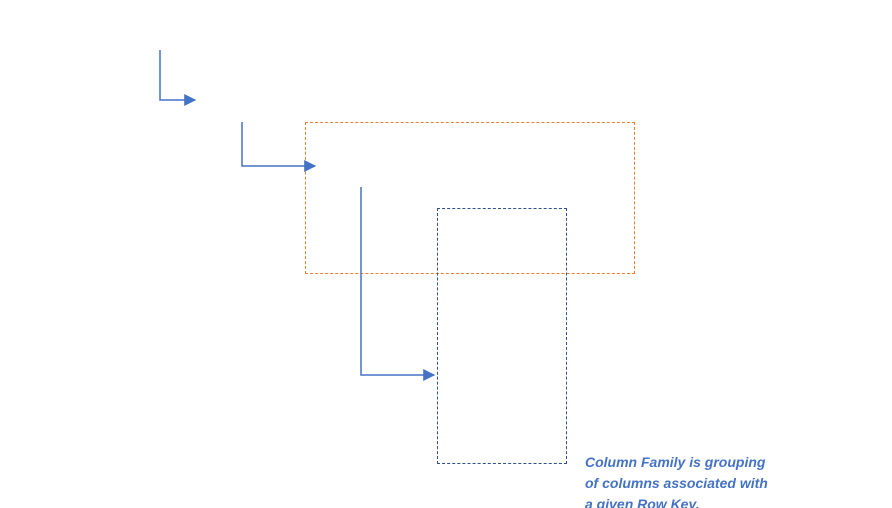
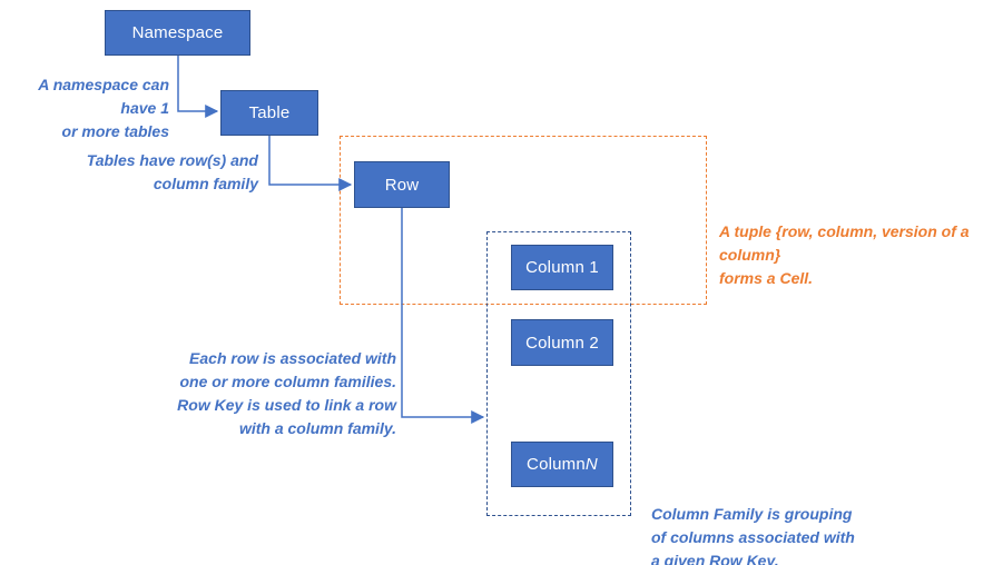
+ Namespace
+ Table
+ Row
+ Column 1
+ Column 2
+ Column
+ N
+ A namespace can have 1
+ or more tables
+ Tables have row(s) and
+ column family
+ Each row is associated with
+ one or more column families.
+ Row Key is used to link a row
+ with a column family.
+ A tuple {row, column, version of a column}
+ forms a Cell.
  Column Family is grouping
  of columns associated with
  a given Row Key.
